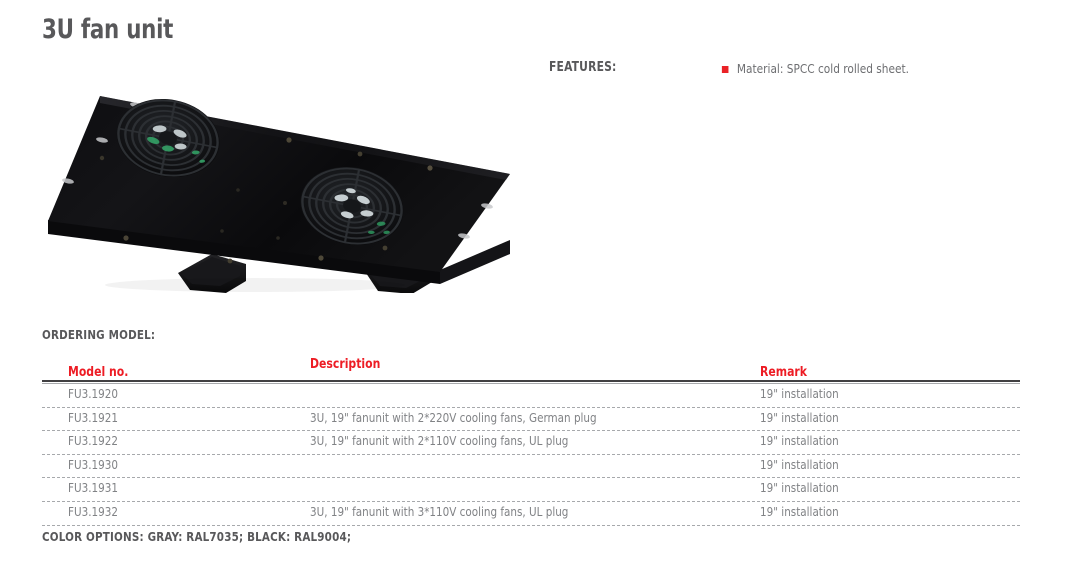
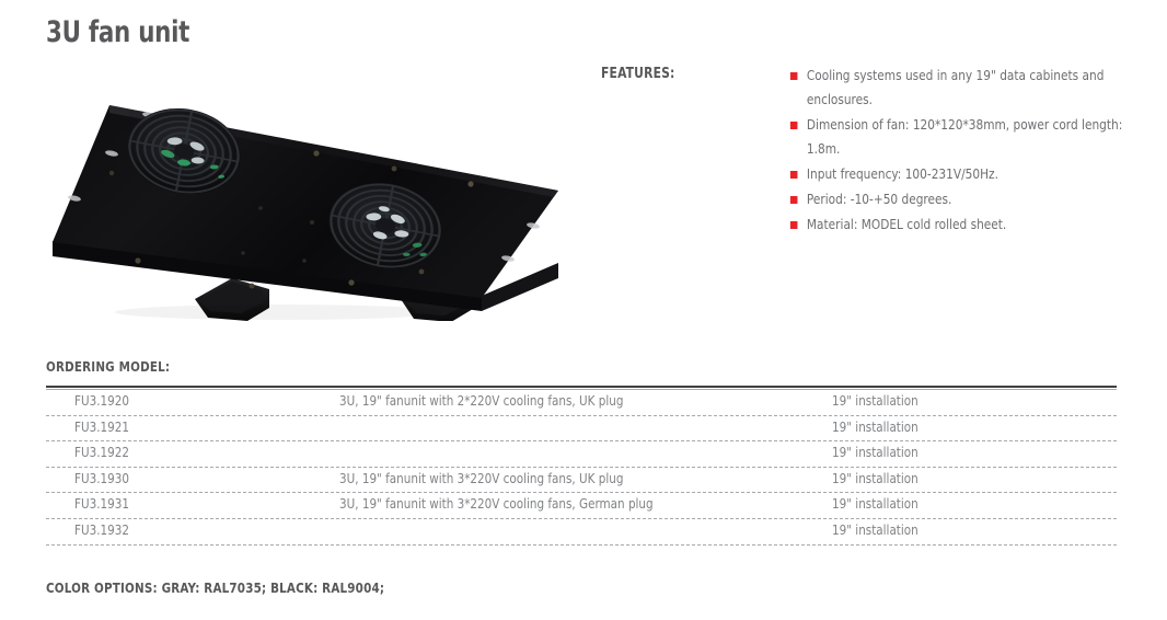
  3U fan unit
  FEATURES:
+ Cooling systems used in any 19" data cabinets and enclosures.
+ Dimension of fan: 120*120*38mm, power cord length: 1.8m.
+ Input frequency: 100-231V/50Hz.
+ Period: -10-+50 degrees.
- Material: SPCC cold rolled sheet.
+ Material: MODEL cold rolled sheet.
  ORDERING MODEL:
- Model no.
- Description
- Remark
  FU3.1920
+ 3U, 19" fanunit with 2*220V cooling fans, UK plug
  19" installation
  FU3.1921
- 3U, 19" fanunit with 2*220V cooling fans, German plug
  19" installation
  FU3.1922
- 3U, 19" fanunit with 2*110V cooling fans, UL plug
  19" installation
  FU3.1930
+ 3U, 19" fanunit with 3*220V cooling fans, UK plug
  19" installation
  FU3.1931
+ 3U, 19" fanunit with 3*220V cooling fans, German plug
  19" installation
  FU3.1932
- 3U, 19" fanunit with 3*110V cooling fans, UL plug
  19" installation
  COLOR OPTIONS: GRAY: RAL7035; BLACK: RAL9004;
